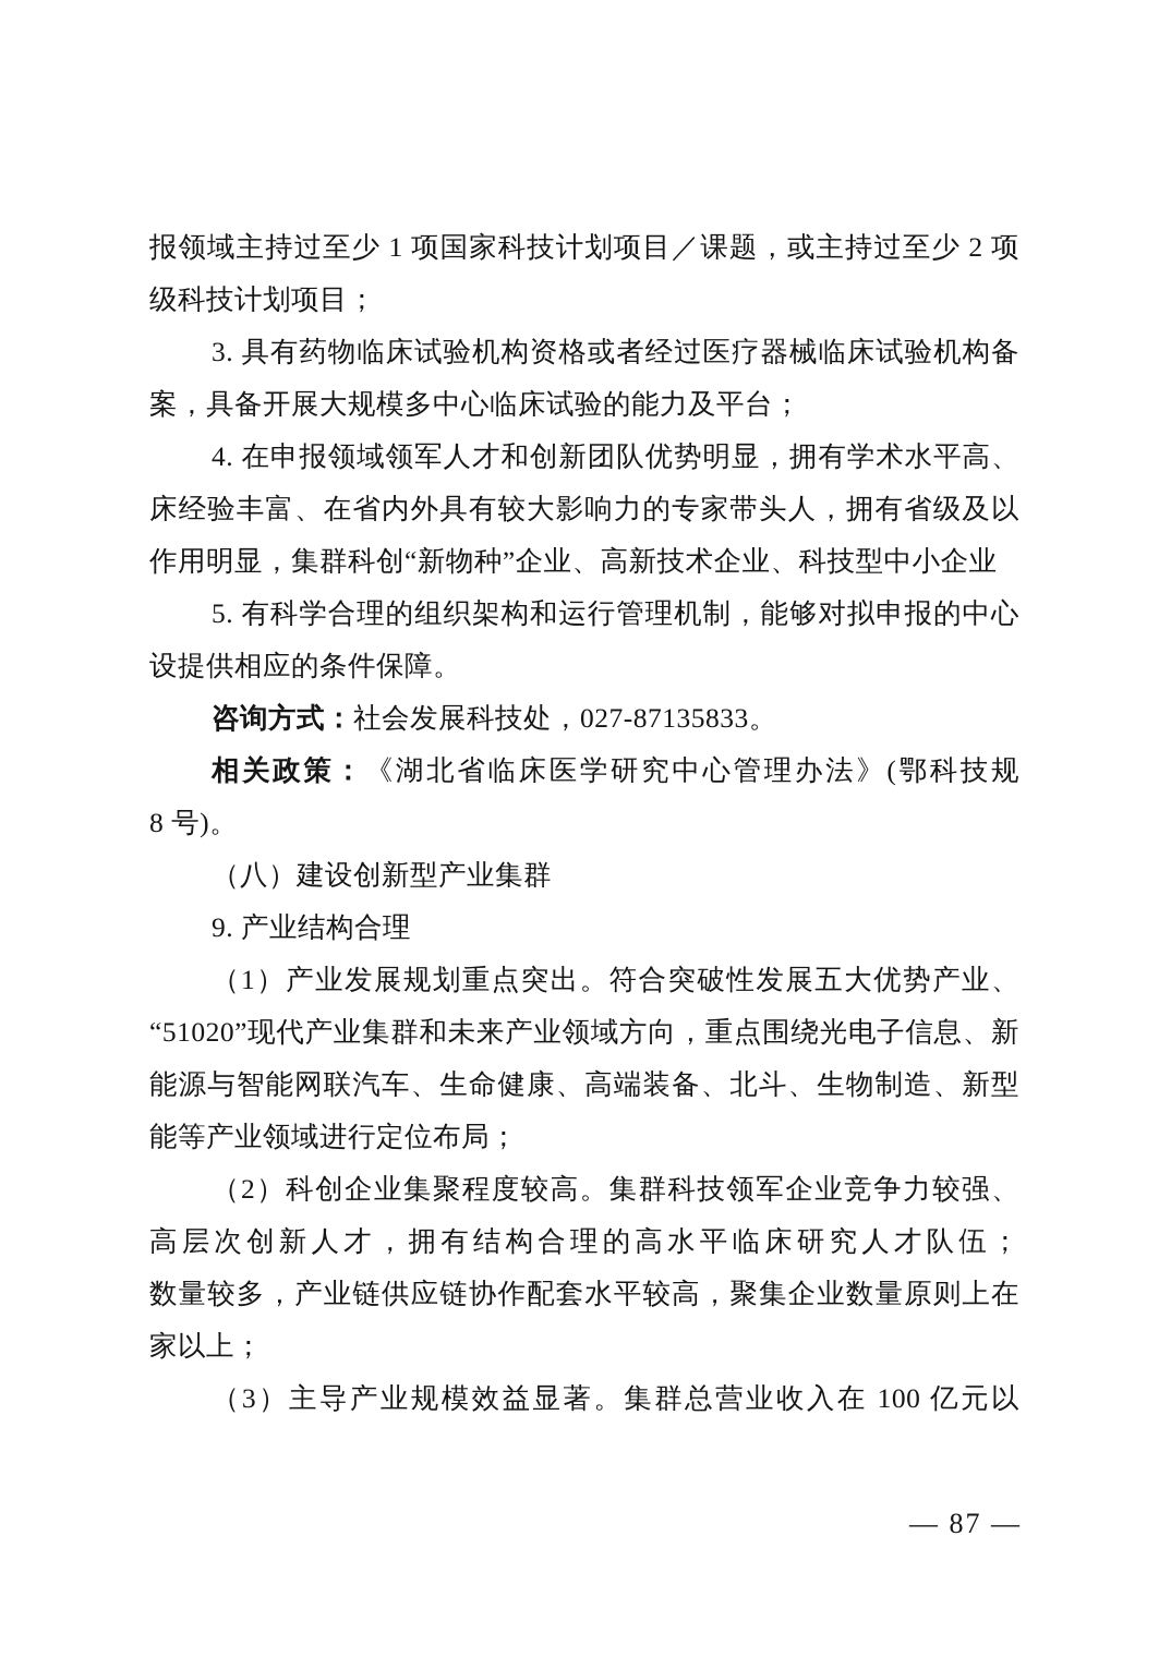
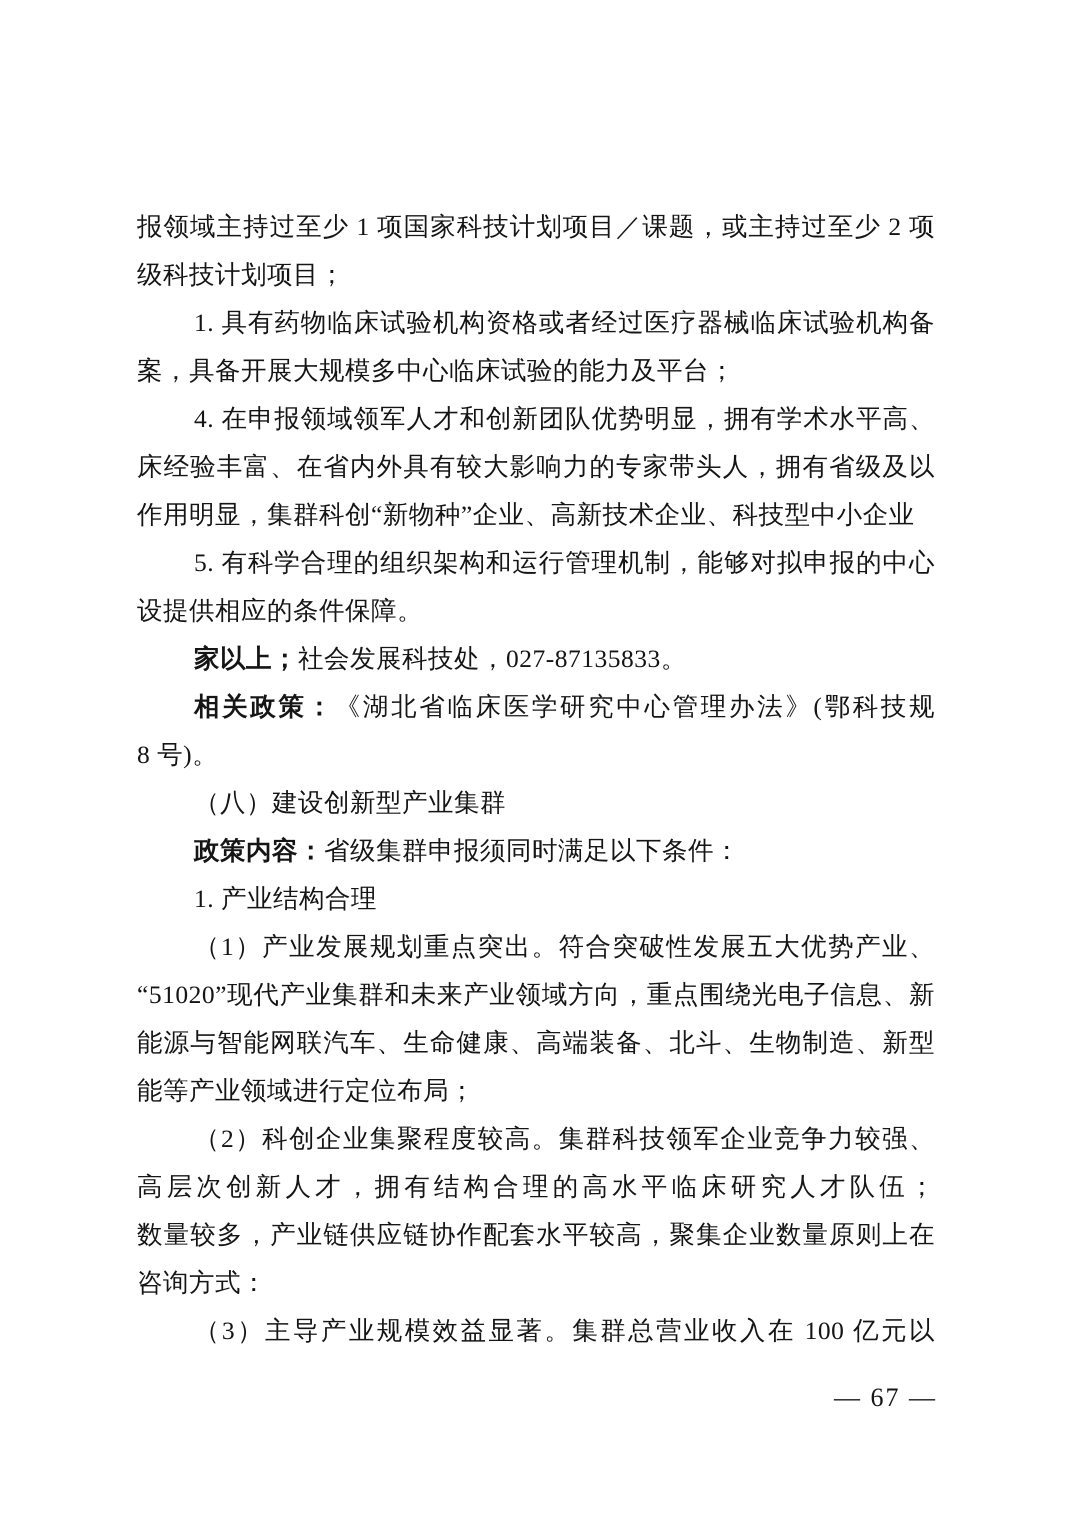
  报领域主持过至少 1 项国家科技计划项目／课题，或主持过至少 2 项
  级科技计划项目；
- 3. 具有药物临床试验机构资格或者经过医疗器械临床试验机构备
+ 1. 具有药物临床试验机构资格或者经过医疗器械临床试验机构备
  案，具备开展大规模多中心临床试验的能力及平台；
  4. 在申报领域领军人才和创新团队优势明显，拥有学术水平高、
  床经验丰富、在省内外具有较大影响力的专家带头人，拥有省级及以
  作用明显，集群科创“新物种”企业、高新技术企业、科技型中小企业
  5. 有科学合理的组织架构和运行管理机制，能够对拟申报的中心
  设提供相应的条件保障。
- 咨询方式：社会发展科技处，027-87135833。
+ 家以上；社会发展科技处，027-87135833。
  相关政策：《湖北省临床医学研究中心管理办法》(鄂科技规
  8 号)。
  （八）建设创新型产业集群
+ 政策内容：省级集群申报须同时满足以下条件：
- 9. 产业结构合理
+ 1. 产业结构合理
  （1）产业发展规划重点突出。符合突破性发展五大优势产业、
  “51020”现代产业集群和未来产业领域方向，重点围绕光电子信息、新
  能源与智能网联汽车、生命健康、高端装备、北斗、生物制造、新型
  能等产业领域进行定位布局；
  （2）科创企业集聚程度较高。集群科技领军企业竞争力较强、
  高层次创新人才，拥有结构合理的高水平临床研究人才队伍；
  数量较多，产业链供应链协作配套水平较高，聚集企业数量原则上在
- 家以上；
+ 咨询方式：
  （3）主导产业规模效益显著。集群总营业收入在 100 亿元以
- — 87 —
+ — 67 —
